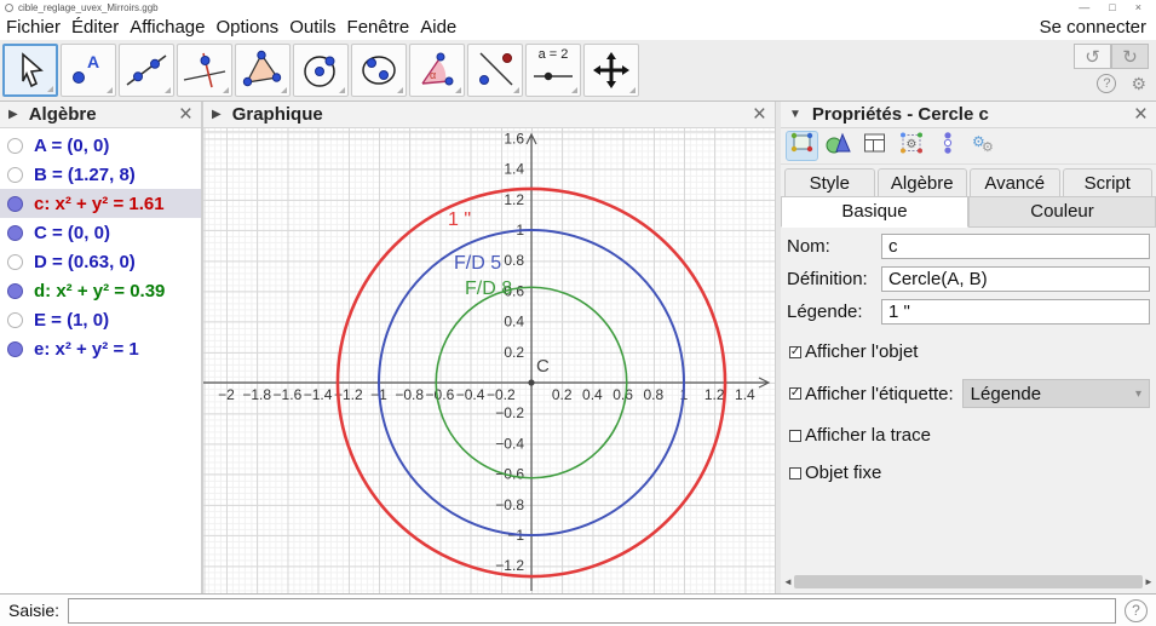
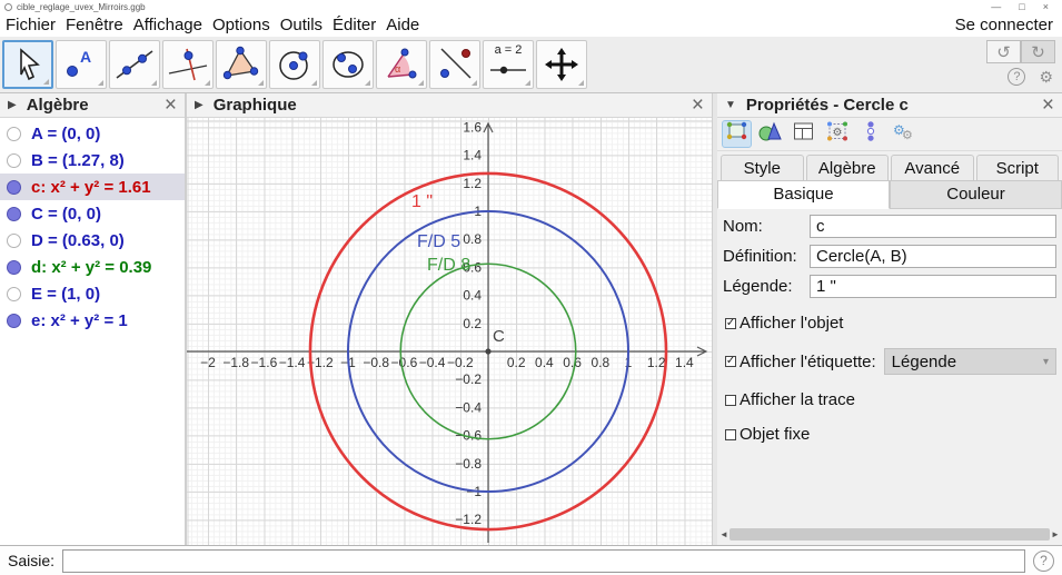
  cible_reglage_uvex_Mirroirs.ggb
  —
  □
  ×
  Fichier
- Éditer
+ Fenêtre
  Affichage
  Options
  Outils
- Fenêtre
+ Éditer
  Aide
  Se connecter
  ↺
  ↻
  ?
  ⚙
  A
  α
  a = 2
  ▶
  Algèbre
  ×
  A = (0, 0)
  B = (1.27, 8)
  c: x² + y² = 1.61
  C = (0, 0)
  D = (0.63, 0)
  d: x² + y² = 0.39
  E = (1, 0)
  e: x² + y² = 1
  ▶
  Graphique
  ×
  −2
  −1.8
  −1.6
  −1.4
  1.2
  −1
  −0.8
  −0.6
  −0.4
  −0.2
  0.2
  0.4
  0.6
  0.8
  1.2
  1.4
  1.6
  1.4
  1.2
  0.8
  0.4
  0.2
  −0.2
  −0.4
  −.6
  −0.8
  −1.2
  1 "
  F/D 5
  F/D 8
  C
  ▼
  Propriétés - Cercle c
  ×
  ⚙
  ⚙
  ⚙
  Style
  Algèbre
  Avancé
  Script
  Basique
  Couleur
  Nom:
  c
  Définition:
  Cercle(A, B)
  Légende:
  1 "
  ✓
  Afficher l'objet
  ✓
  Afficher l'étiquette:
  Légende
  ▾
  Afficher la trace
  Objet fixe
  ◄
  ►
  Saisie:
  ?
